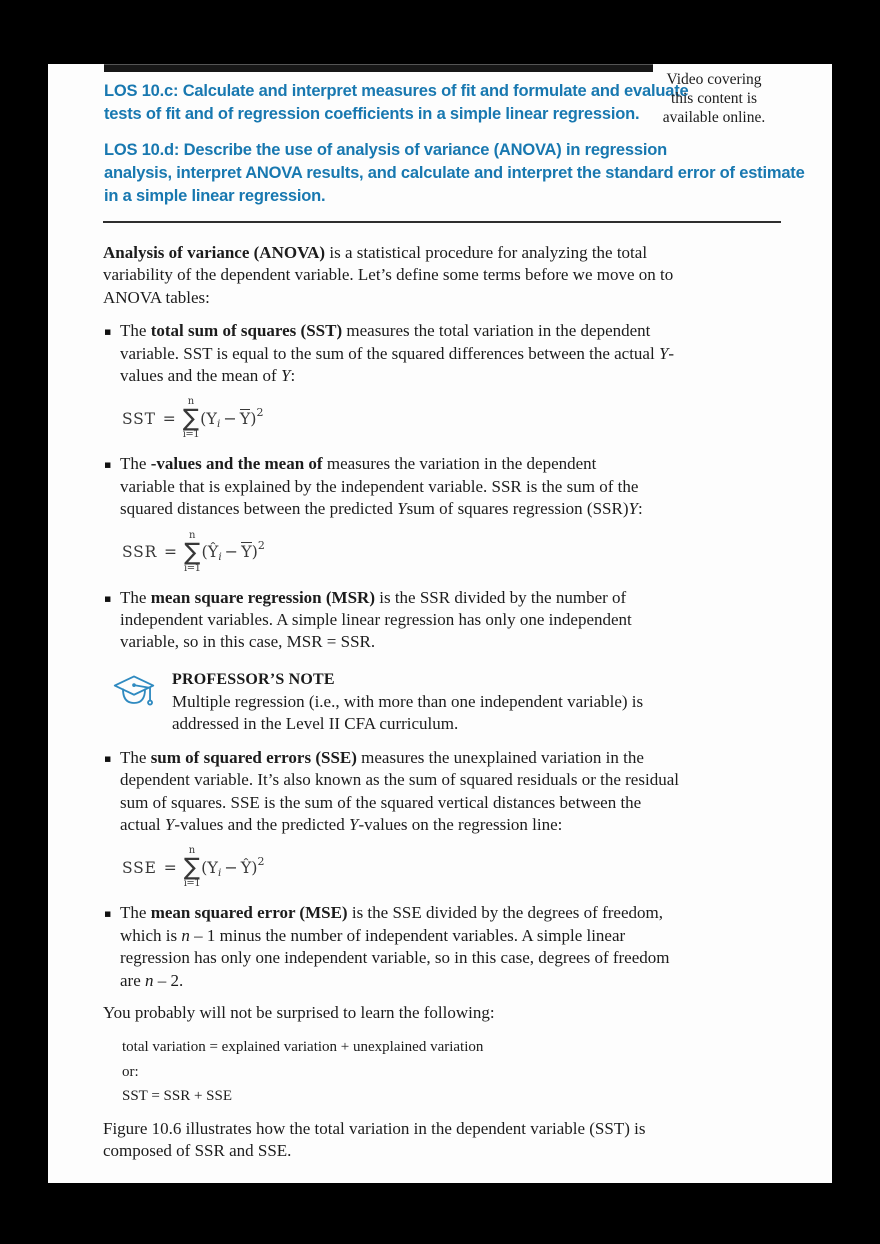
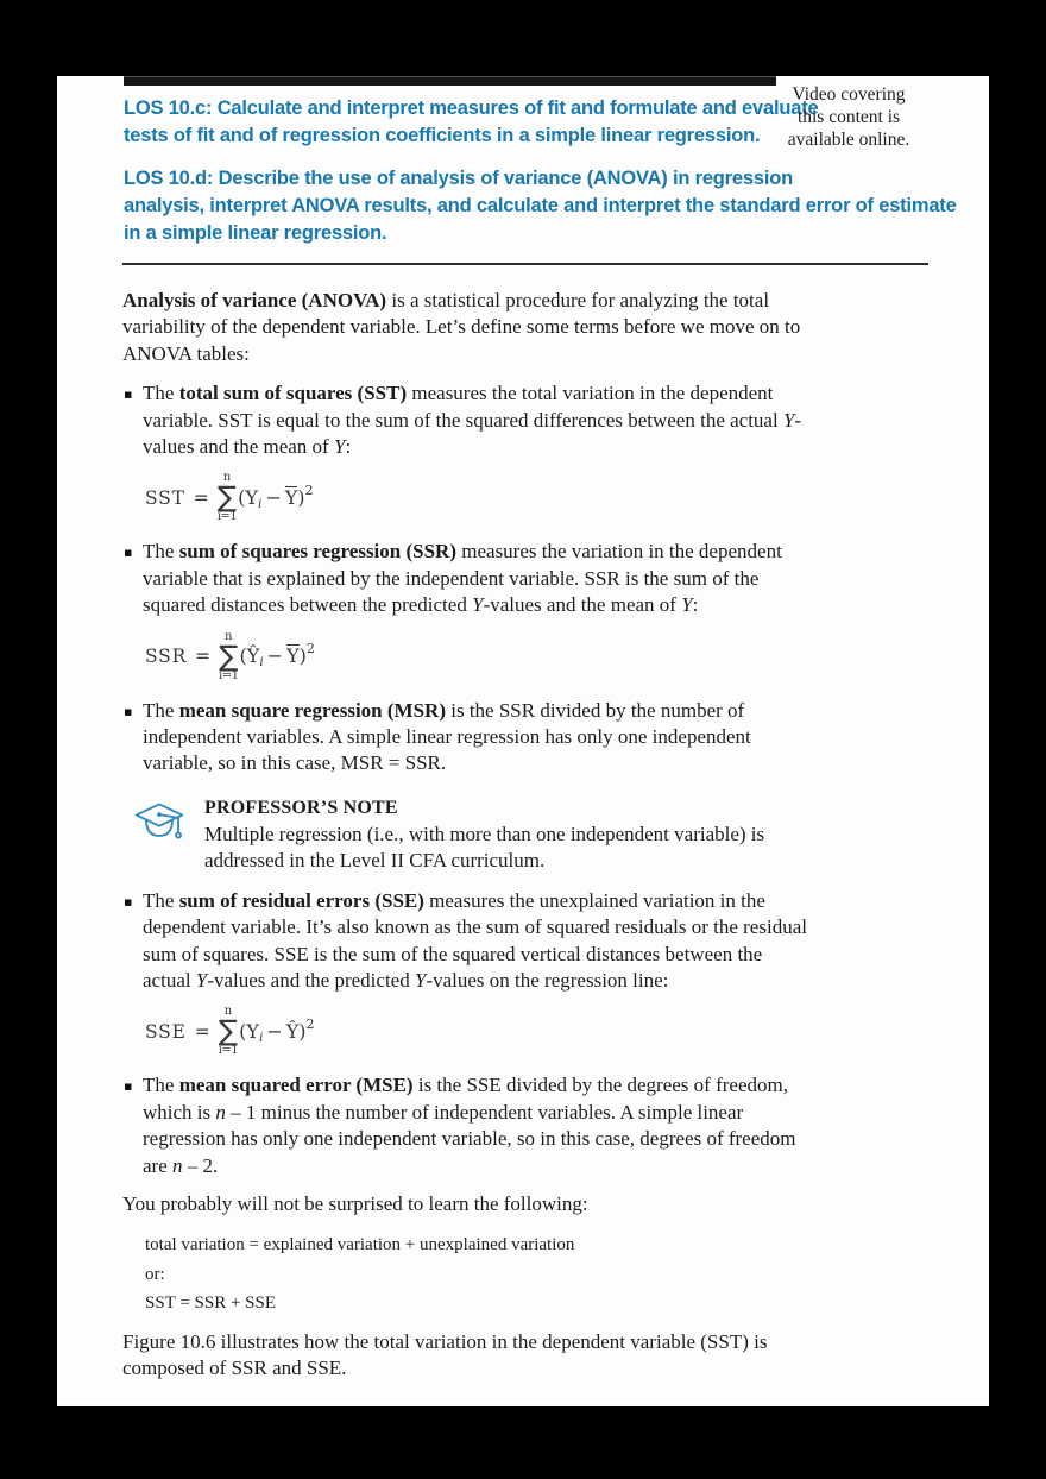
  Video covering
  this content is
  available online.
  LOS 10.c: Calculate and interpret measures of fit and formulate and evaluate
  tests of fit and of regression coefficients in a simple linear regression.
  LOS 10.d: Describe the use of analysis of variance (ANOVA) in regression
  analysis, interpret ANOVA results, and calculate and interpret the standard error of estimate
  in a simple linear regression.
  Analysis of variance (ANOVA) is a statistical procedure for analyzing the total
  variability of the dependent variable. Let’s define some terms before we move on to
  ANOVA tables:
  ▪
  The total sum of squares (SST) measures the total variation in the dependent
  variable. SST is equal to the sum of the squared differences between the actual Y-
  values and the mean of Y:
  SST
  =
  n
  ∑
  i=1
  (Yi − Y)2
  ▪
- The -values and the mean of measures the variation in the dependent
+ The sum of squares regression (SSR) measures the variation in the dependent
  variable that is explained by the independent variable. SSR is the sum of the
- squared distances between the predicted Ysum of squares regression (SSR)Y:
+ squared distances between the predicted Y-values and the mean of Y:
  SSR
  =
  n
  ∑
  i=1
  (Ŷi − Y)2
  ▪
  The mean square regression (MSR) is the SSR divided by the number of
  independent variables. A simple linear regression has only one independent
  variable, so in this case, MSR = SSR.
  PROFESSOR’S NOTE
  Multiple regression (i.e., with more than one independent variable) is
  addressed in the Level II CFA curriculum.
  ▪
- The sum of squared errors (SSE) measures the unexplained variation in the
+ The sum of residual errors (SSE) measures the unexplained variation in the
  dependent variable. It’s also known as the sum of squared residuals or the residual
  sum of squares. SSE is the sum of the squared vertical distances between the
  actual Y-values and the predicted Y-values on the regression line:
  SSE
  =
  n
  ∑
  i=1
  (Yi − Ŷ)2
  ▪
  The mean squared error (MSE) is the SSE divided by the degrees of freedom,
  which is n – 1 minus the number of independent variables. A simple linear
  regression has only one independent variable, so in this case, degrees of freedom
  are n – 2.
  You probably will not be surprised to learn the following:
  total variation = explained variation + unexplained variation
  or:
  SST = SSR + SSE
  Figure 10.6 illustrates how the total variation in the dependent variable (SST) is
  composed of SSR and SSE.
